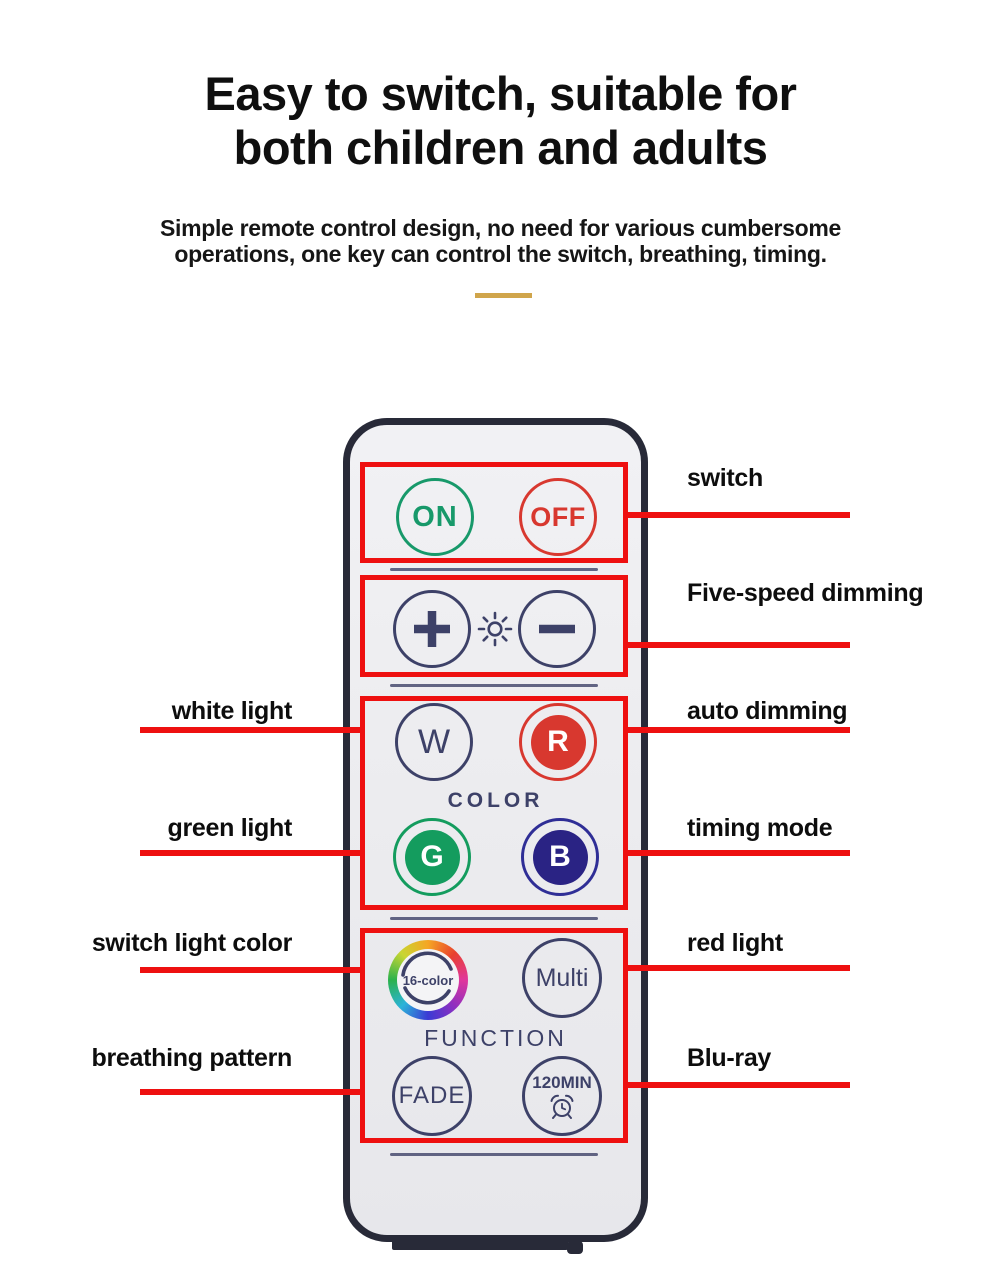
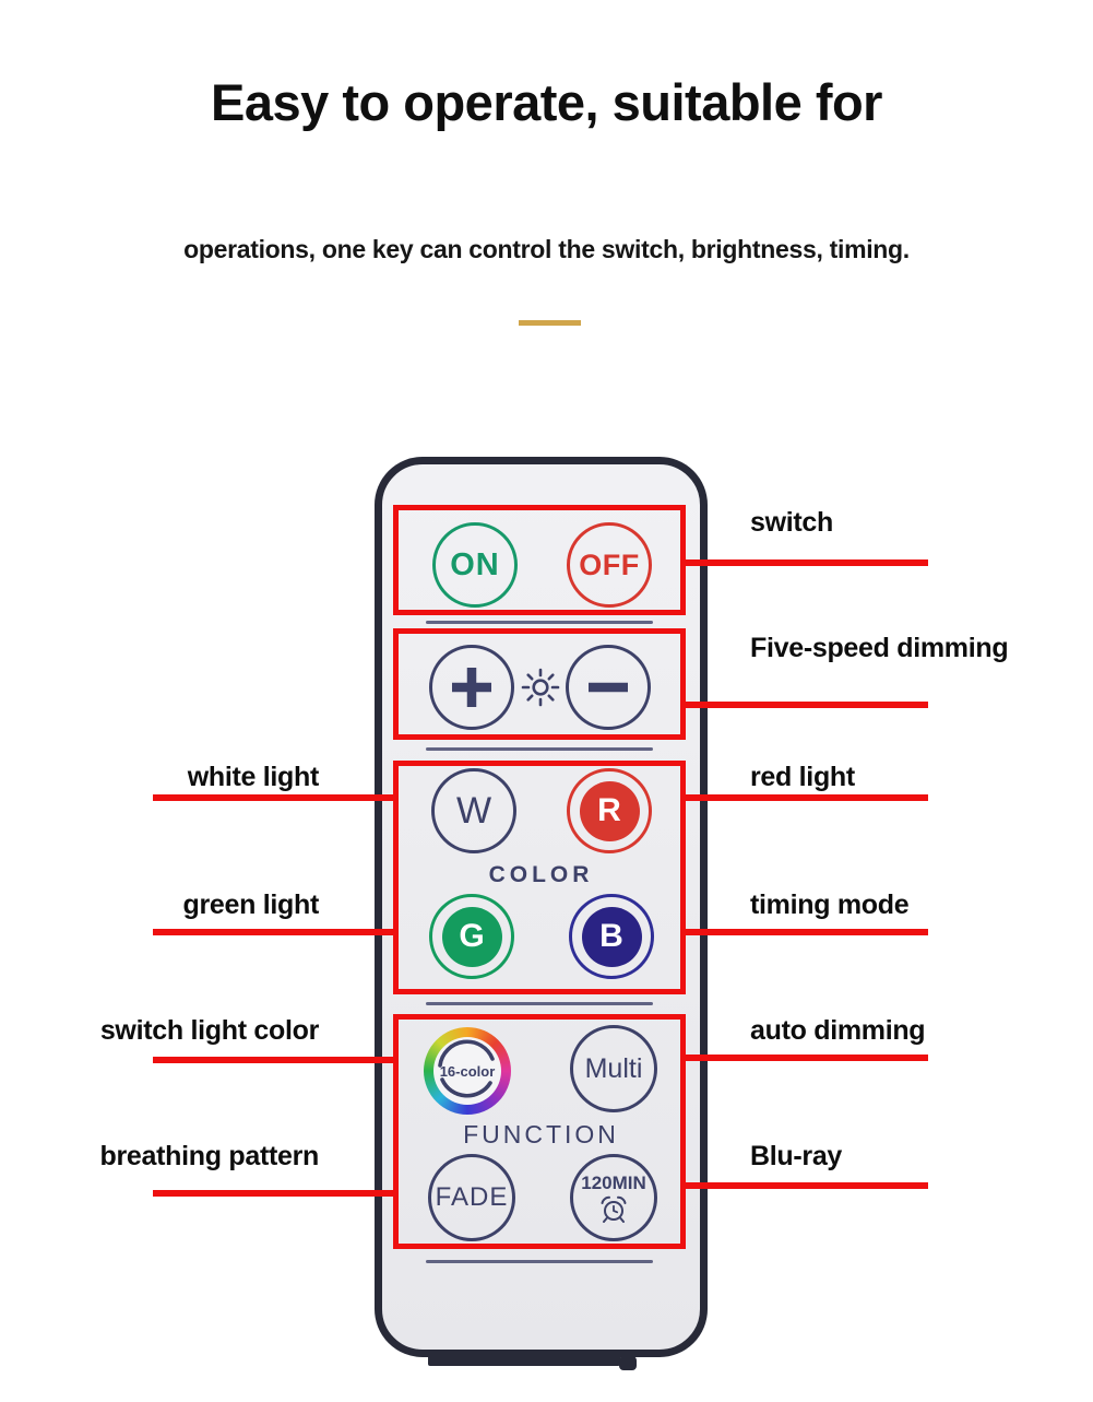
- Easy to switch, suitable for
+ Easy to operate, suitable for
- both children and adults
- Simple remote control design, no need for various cumbersome
- operations, one key can control the switch, breathing, timing.
+ operations, one key can control the switch, brightness, timing.
  ON
  OFF
  W
  R
  COLOR
  G
  B
  16-color
  Multi
  FUNCTION
  FADE
  120MIN
  switch
  Five-speed dimming
- auto dimming
+ red light
  timing mode
- red light
+ auto dimming
  Blu-ray
  white light
  green light
  switch light color
  breathing pattern
